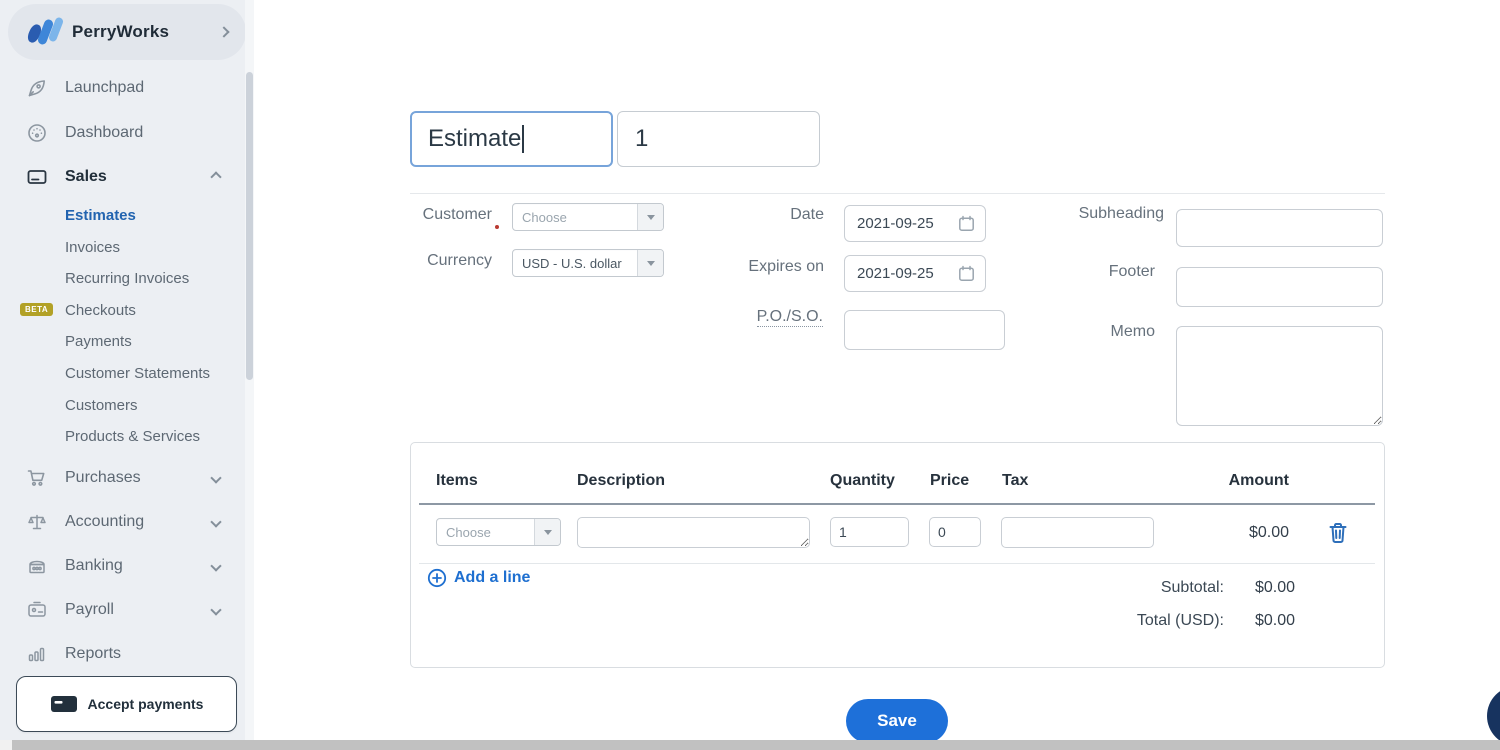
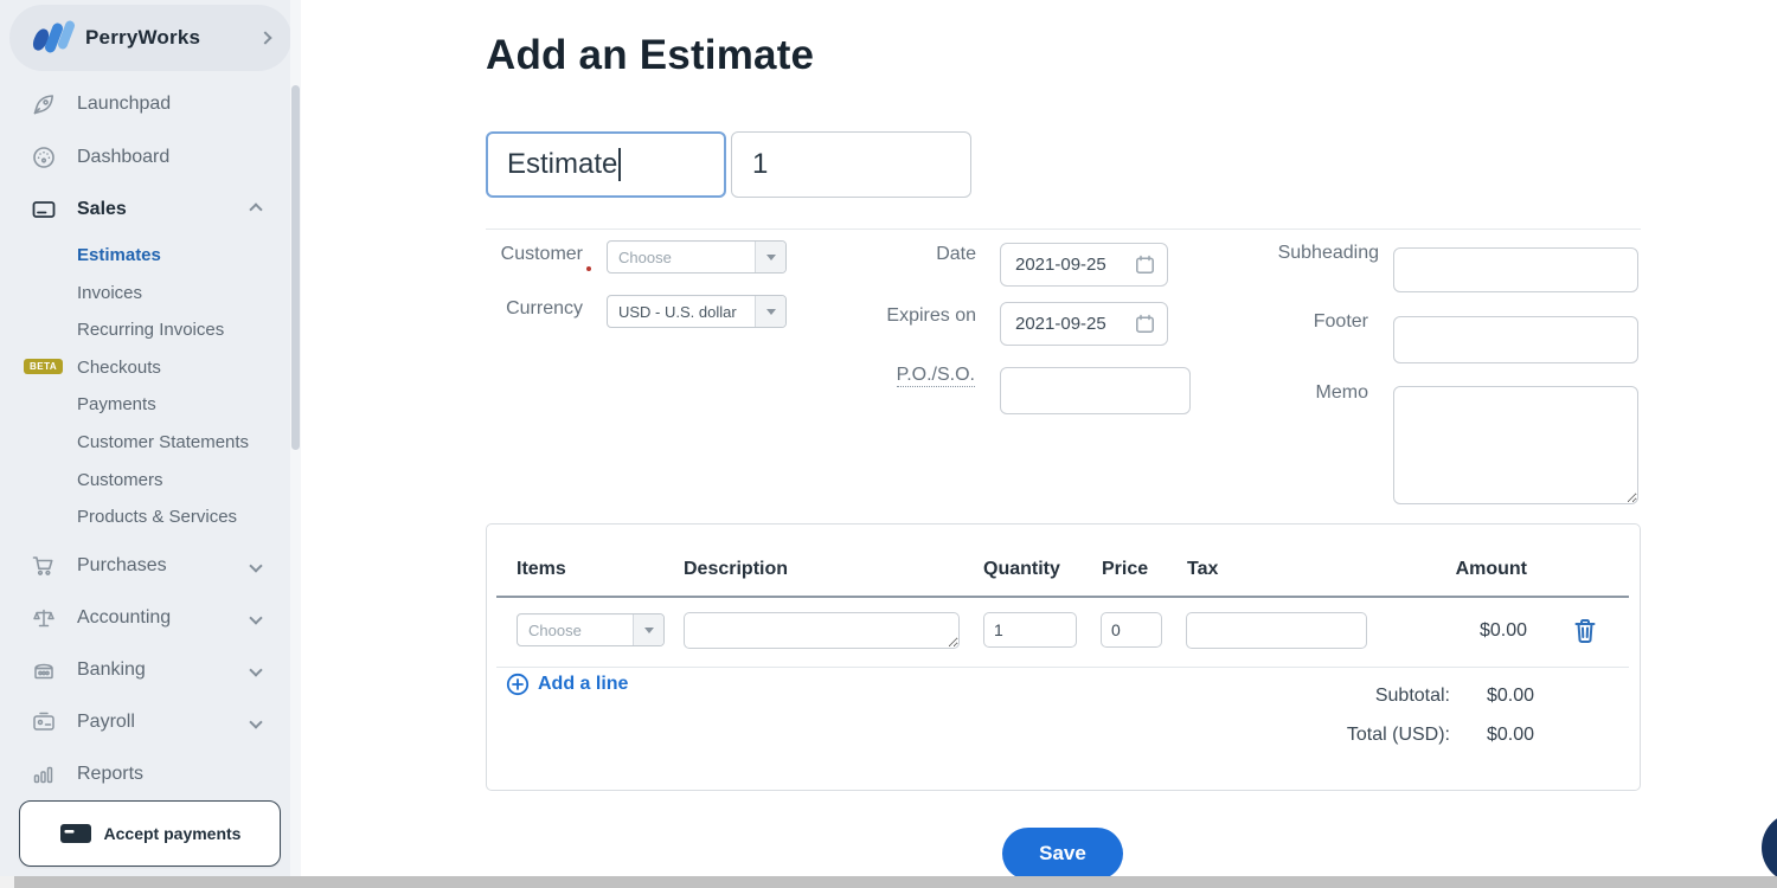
  PerryWorks
  Launchpad
  Dashboard
  Sales
  Estimates
  Invoices
  Recurring Invoices
  BETA
  Checkouts
  Payments
  Customer Statements
  Customers
  Products & Services
  Purchases
  Accounting
  Banking
  Payroll
  Reports
  Accept payments
+ Add an Estimate
  Estimate
  1
  Customer
  Choose
  Currency
  USD - U.S. dollar
  Date
  2021-09-25
  Expires on
  2021-09-25
  P.O./S.O.
  Subheading
  Footer
  Memo
  Items
  Description
  Quantity
  Price
  Tax
  Amount
  Choose
  1
  0
  $0.00
  Add a line
  Subtotal:
  $0.00
  Total (USD):
  $0.00
  Save
